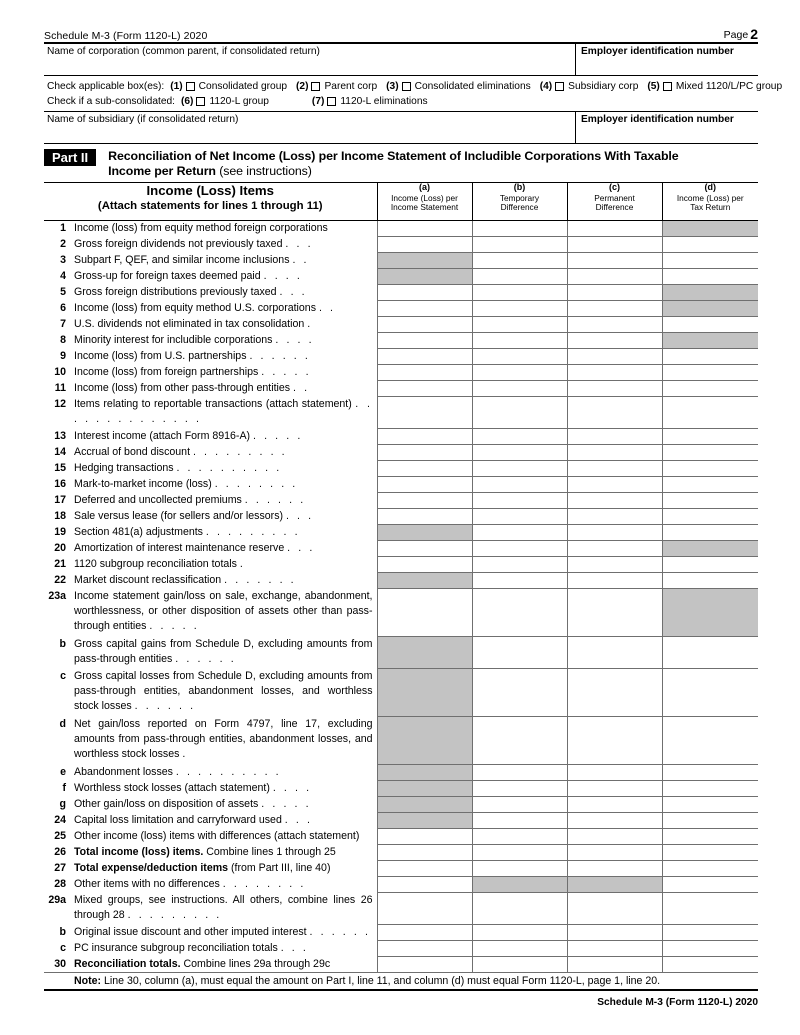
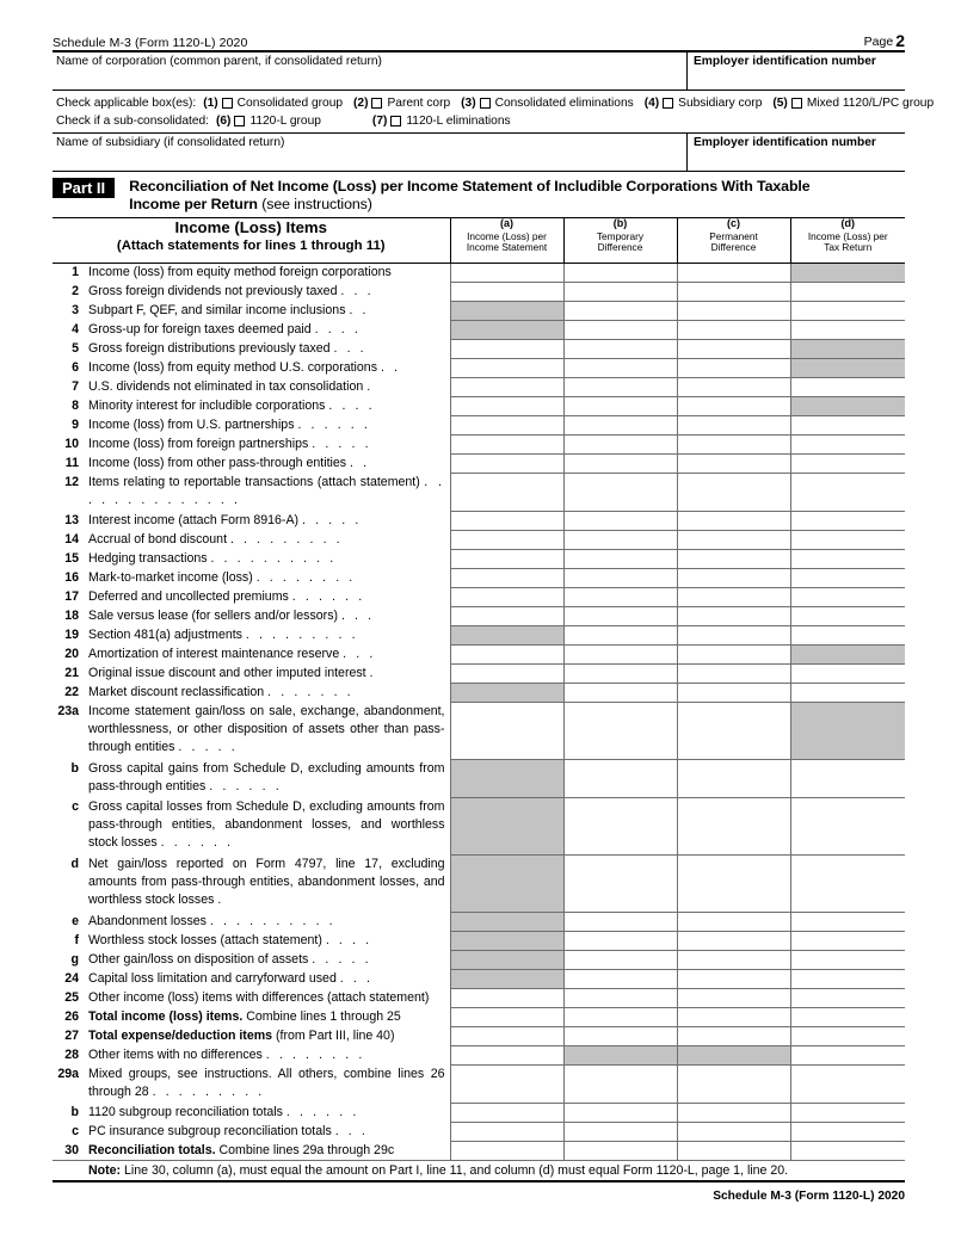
  Schedule M-3 (Form 1120-L) 2020
  Page 2
  Name of corporation (common parent, if consolidated return)
  Employer identification number
  Check applicable box(es):
  (1)
  Consolidated group
  (2)
  Parent corp
  (3)
  Consolidated eliminations
  (4)
  Subsidiary corp
  (5)
  Mixed 1120/L/PC group
  Check if a sub-consolidated:
  (6)
  1120-L group
  (7)
  1120-L eliminations
  Name of subsidiary (if consolidated return)
  Employer identification number
  Part II
  Reconciliation of Net Income (Loss) per Income Statement of Includible Corporations With Taxable
  Income per Return (see instructions)
  Income (Loss) Items (Attach statements for lines 1 through 11)	(a) Income (Loss) per Income Statement	(b) Temporary Difference	(c) Permanent Difference	(d) Income (Loss) per Tax Return
  1 Income (loss) from equity method foreign corporations
  2 Gross foreign dividends not previously taxed . . .
  3 Subpart F, QEF, and similar income inclusions . .
  4 Gross-up for foreign taxes deemed paid . . . .
  5 Gross foreign distributions previously taxed . . .
  6 Income (loss) from equity method U.S. corporations . .
  7 U.S. dividends not eliminated in tax consolidation .
  8 Minority interest for includible corporations . . . .
  9 Income (loss) from U.S. partnerships . . . . . .
  10 Income (loss) from foreign partnerships . . . . .
  11 Income (loss) from other pass-through entities . .
  12 Items relating to reportable transactions (attach statement) . . . . . . . . . . . . . .
  13 Interest income (attach Form 8916-A) . . . . .
  14 Accrual of bond discount . . . . . . . . .
  15 Hedging transactions . . . . . . . . . .
  16 Mark-to-market income (loss) . . . . . . . .
  17 Deferred and uncollected premiums . . . . . .
  18 Sale versus lease (for sellers and/or lessors) . . .
  19 Section 481(a) adjustments . . . . . . . . .
  20 Amortization of interest maintenance reserve . . .
- 21 1120 subgroup reconciliation totals .
+ 21 Original issue discount and other imputed interest .
  22 Market discount reclassification . . . . . . .
  23a Income statement gain/loss on sale, exchange, abandonment, worthlessness, or other disposition of assets other than pass-through entities . . . . .
  b Gross capital gains from Schedule D, excluding amounts from pass-through entities . . . . . .
  c Gross capital losses from Schedule D, excluding amounts from pass-through entities, abandonment losses, and worthless stock losses . . . . . .
  d Net gain/loss reported on Form 4797, line 17, excluding amounts from pass-through entities, abandonment losses, and worthless stock losses .
  e Abandonment losses . . . . . . . . . .
  f Worthless stock losses (attach statement) . . . .
  g Other gain/loss on disposition of assets . . . . .
  24 Capital loss limitation and carryforward used . . .
  25 Other income (loss) items with differences (attach statement)
  26 Total income (loss) items. Combine lines 1 through 25
  27 Total expense/deduction items (from Part III, line 40)
  28 Other items with no differences . . . . . . . .
  29a Mixed groups, see instructions. All others, combine lines 26 through 28 . . . . . . . . .
- b Original issue discount and other imputed interest . . . . . .
+ b 1120 subgroup reconciliation totals . . . . . .
  c PC insurance subgroup reconciliation totals . . .
  30 Reconciliation totals. Combine lines 29a through 29c
  Note: Line 30, column (a), must equal the amount on Part I, line 11, and column (d) must equal Form 1120-L, page 1, line 20.
  Schedule M-3 (Form 1120-L) 2020
